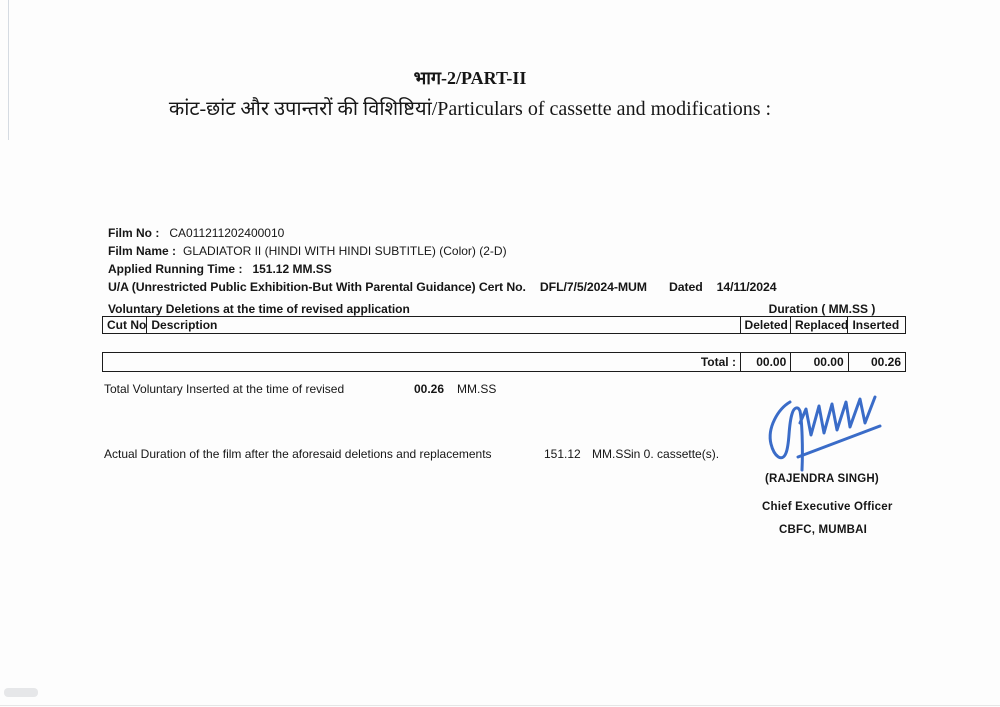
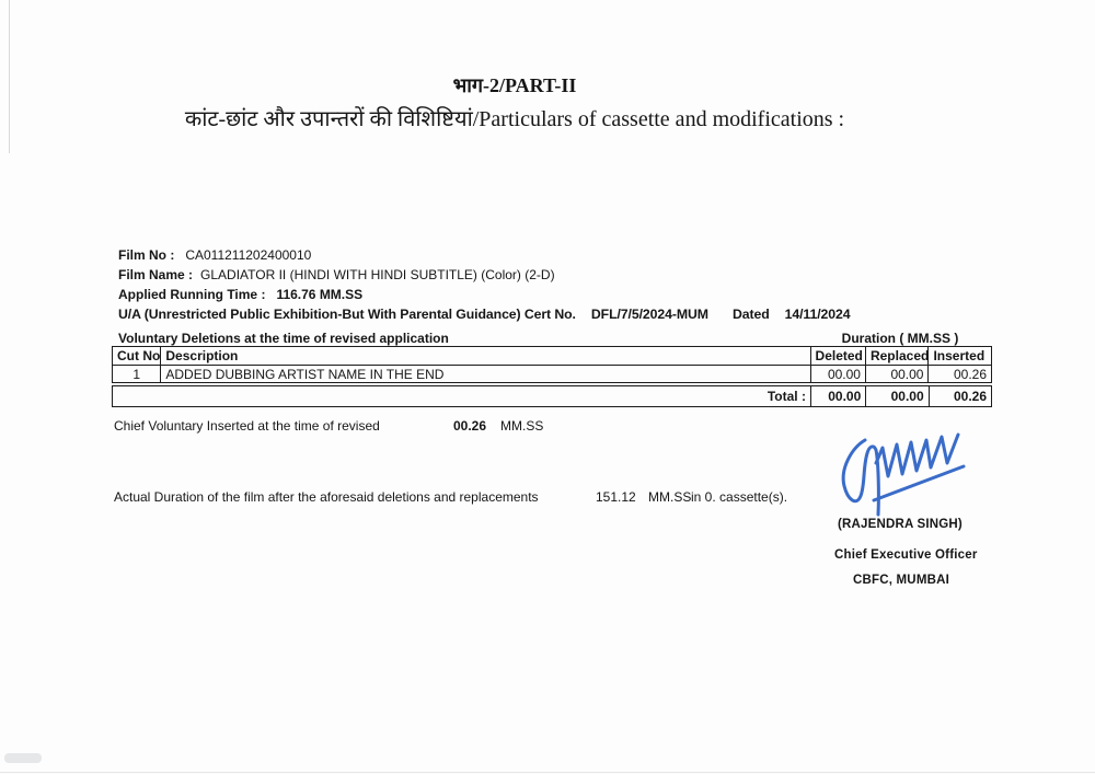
  भाग-2/PART-II
  कांट-छांट और उपान्तरों की विशिष्टियां/Particulars of cassette and modifications :
  Film No : CA011211202400010
  Film Name : GLADIATOR II (HINDI WITH HINDI SUBTITLE) (Color) (2-D)
- Applied Running Time : 151.12 MM.SS
+ Applied Running Time : 116.76 MM.SS
  U/A (Unrestricted Public Exhibition-But With Parental Guidance) Cert No. DFL/7/5/2024-MUM Dated 14/11/2024
  Voluntary Deletions at the time of revised application
  Duration ( MM.SS )
  Cut No	Description	Deleted	Replaced	Inserted
+ 1	ADDED DUBBING ARTIST NAME IN THE END	00.00	00.00	00.26
  Total :	00.00	00.00	00.26
- Total Voluntary Inserted at the time of revised
+ Chief Voluntary Inserted at the time of revised
  00.26
  MM.SS
  Actual Duration of the film after the aforesaid deletions and replacements
  151.12
  MM.SS
  in 0. cassette(s).
  (RAJENDRA SINGH)
  Chief Executive Officer
  CBFC, MUMBAI
